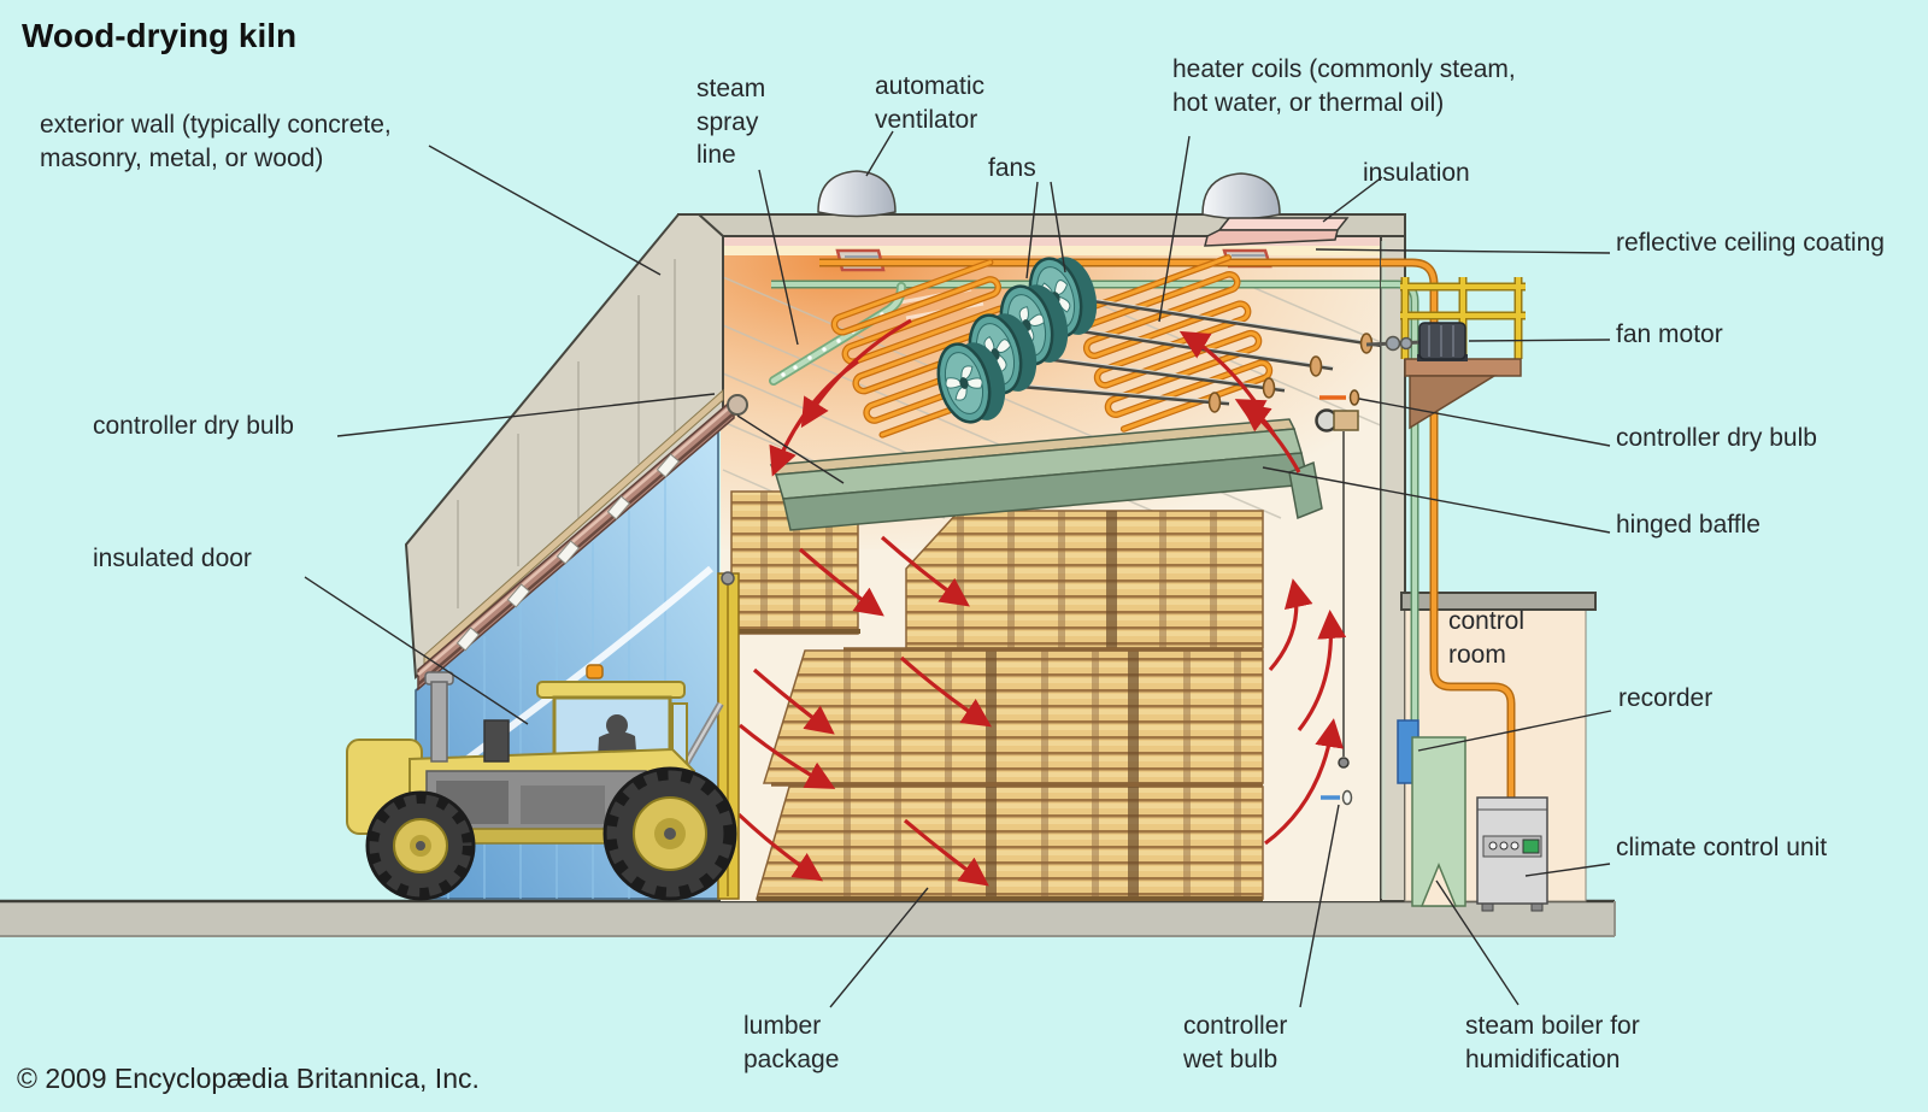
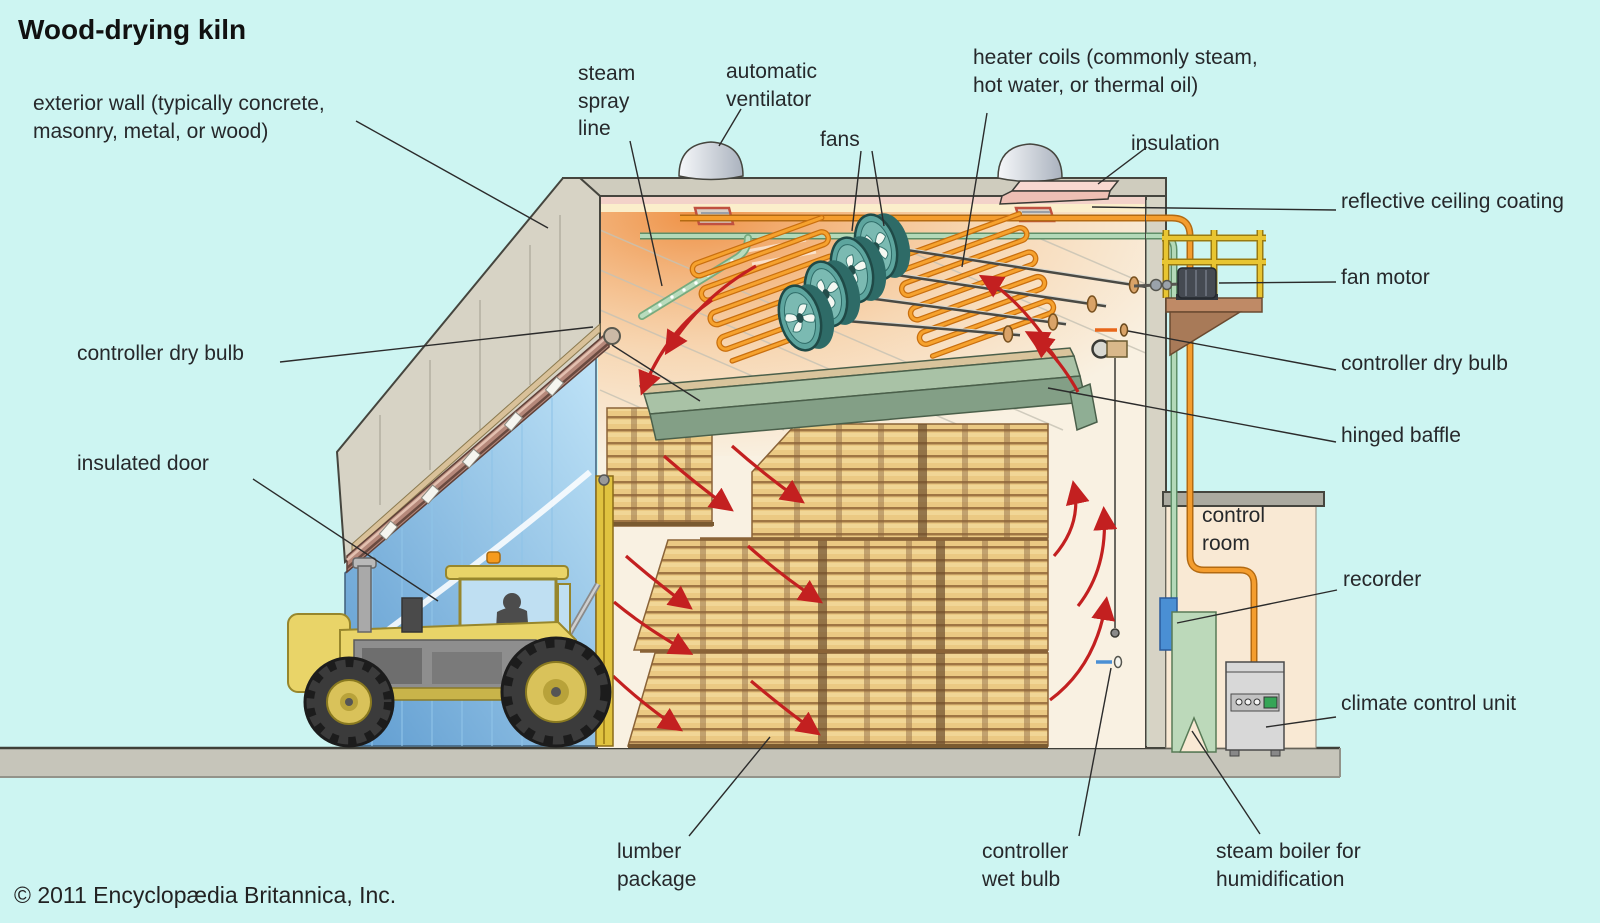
  Wood-drying kiln
  exterior wall (typically concrete,
  masonry, metal, or wood)
  steam
  spray
  line
  automatic
  ventilator
  fans
  heater coils (commonly steam,
  hot water, or thermal oil)
  insulation
  reflective ceiling coating
  fan motor
  controller dry bulb
  hinged baffle
  controller dry bulb
  insulated door
  control
  room
  recorder
  climate control unit
  lumber
  package
  controller
  wet bulb
  steam boiler for
  humidification
- © 2009 Encyclopædia Britannica, Inc.
+ © 2011 Encyclopædia Britannica, Inc.
